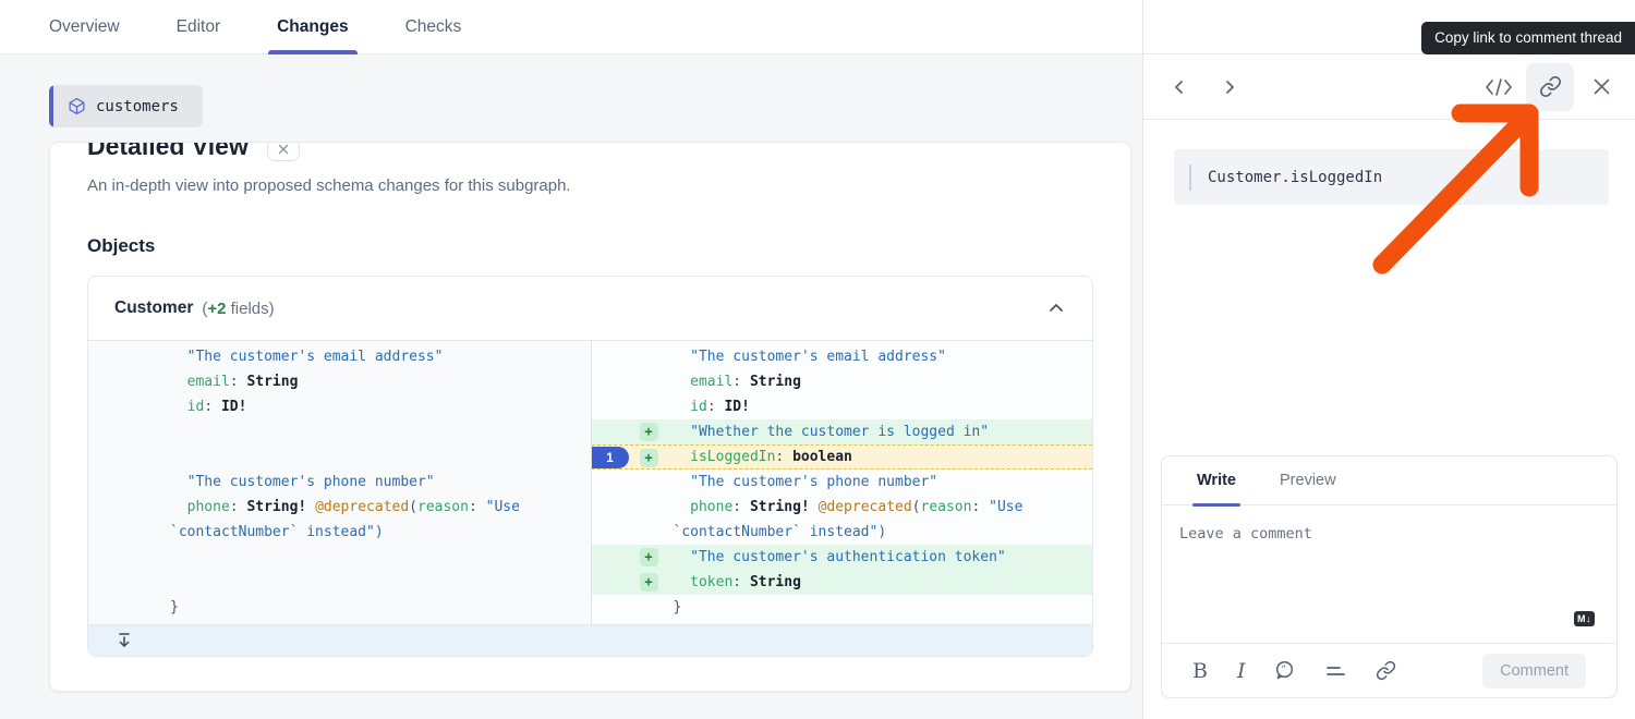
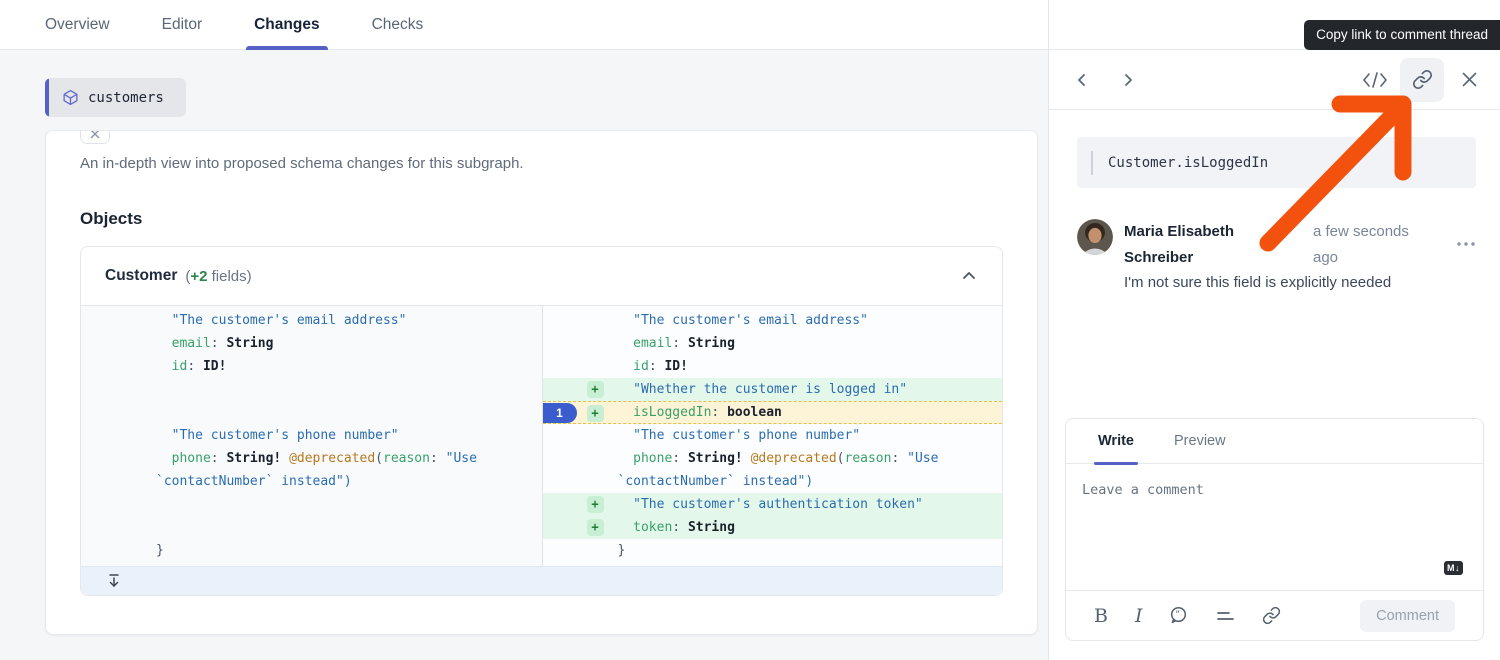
  Overview
  Editor
  Changes
  Checks
  customers
- Detailed View
  An in-depth view into proposed schema changes for this subgraph.
  Objects
  Customer
  (+2 fields)
  "The customer's email address"
  email: String
  id: ID!
  "The customer's phone number"
  phone: String! @deprecated(reason: "Use
  `contactNumber` instead")
  }
  "The customer's email address"
  email: String
  id: ID!
  +
  "Whether the customer is logged in"
  1
  +
  isLoggedIn: boolean
  "The customer's phone number"
  phone: String! @deprecated(reason: "Use
  `contactNumber` instead")
  +
  "The customer's authentication token"
  +
  token: String
  }
  Customer.isLoggedIn
+ Maria Elisabeth Schreiber
+ a few seconds ago
+ I'm not sure this field is explicitly needed
  Write
  Preview
  Leave a comment
  M↓
  B
  I
  ”
  Comment
  Copy link to comment thread
